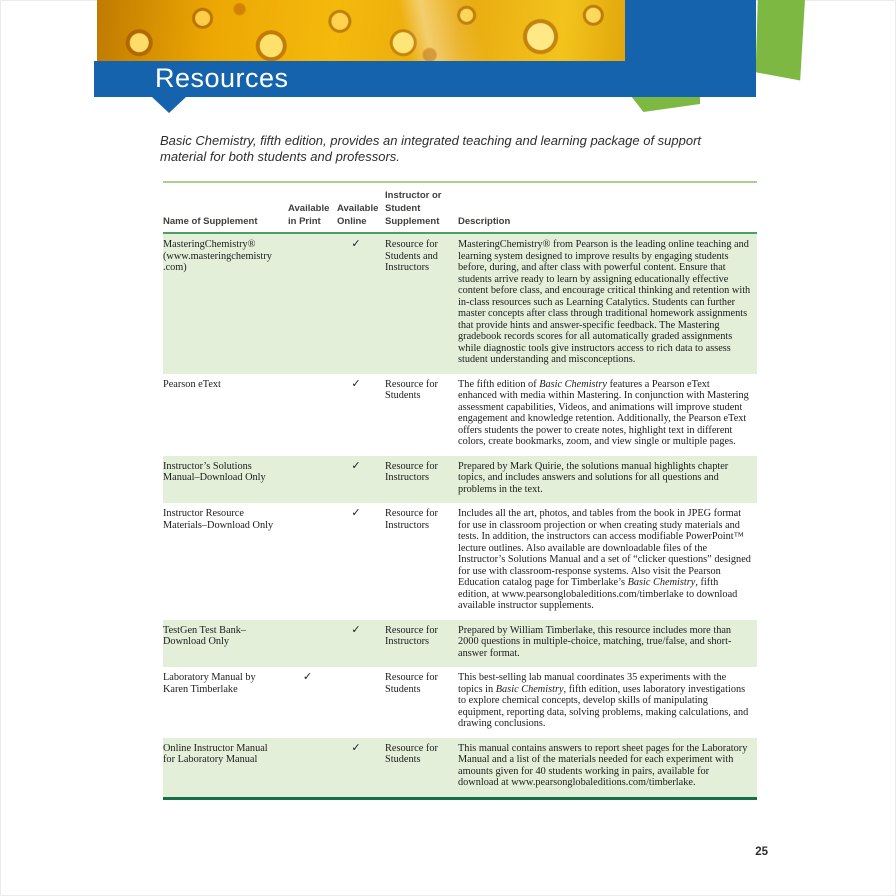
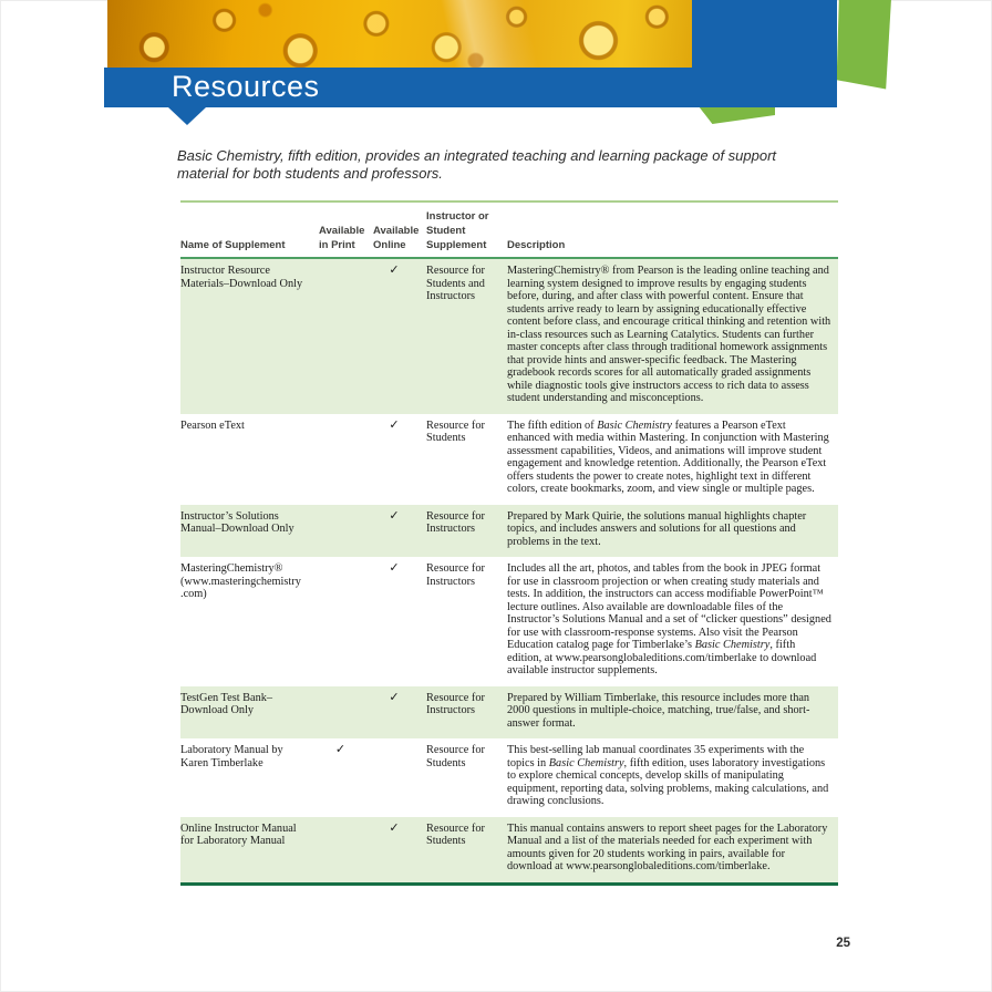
  Resources
  Basic Chemistry, fifth edition, provides an integrated teaching and learning package of support
  material for both students and professors.
  Name of Supplement	Available in Print	Available Online	Instructor or Student Supplement	Description
- MasteringChemistry® (www.masteringchemistry .com)		✓	Resource for Students and Instructors	MasteringChemistry® from Pearson is the leading online teaching and learning system designed to improve results by engaging students before, during, and after class with powerful content. Ensure that students arrive ready to learn by assigning educationally effective content before class, and encourage critical thinking and retention with in-class resources such as Learning Catalytics. Students can further master concepts after class through traditional homework assignments that provide hints and answer-specific feedback. The Mastering gradebook records scores for all automatically graded assignments while diagnostic tools give instructors access to rich data to assess student understanding and misconceptions.
+ Instructor Resource Materials–Download Only		✓	Resource for Students and Instructors	MasteringChemistry® from Pearson is the leading online teaching and learning system designed to improve results by engaging students before, during, and after class with powerful content. Ensure that students arrive ready to learn by assigning educationally effective content before class, and encourage critical thinking and retention with in-class resources such as Learning Catalytics. Students can further master concepts after class through traditional homework assignments that provide hints and answer-specific feedback. The Mastering gradebook records scores for all automatically graded assignments while diagnostic tools give instructors access to rich data to assess student understanding and misconceptions.
  Pearson eText		✓	Resource for Students	The fifth edition of Basic Chemistry features a Pearson eText enhanced with media within Mastering. In conjunction with Mastering assessment capabilities, Videos, and animations will improve student engagement and knowledge retention. Additionally, the Pearson eText offers students the power to create notes, highlight text in different colors, create bookmarks, zoom, and view single or multiple pages.
  Instructor’s Solutions Manual–Download Only		✓	Resource for Instructors	Prepared by Mark Quirie, the solutions manual highlights chapter topics, and includes answers and solutions for all questions and problems in the text.
- Instructor Resource Materials–Download Only		✓	Resource for Instructors	Includes all the art, photos, and tables from the book in JPEG format for use in classroom projection or when creating study materials and tests. In addition, the instructors can access modifiable PowerPoint™ lecture outlines. Also available are downloadable files of the Instructor’s Solutions Manual and a set of “clicker questions” designed for use with classroom-response systems. Also visit the Pearson Education catalog page for Timberlake’s Basic Chemistry, fifth edition, at www.pearsonglobaleditions.com/timberlake to download available instructor supplements.
+ MasteringChemistry® (www.masteringchemistry .com)		✓	Resource for Instructors	Includes all the art, photos, and tables from the book in JPEG format for use in classroom projection or when creating study materials and tests. In addition, the instructors can access modifiable PowerPoint™ lecture outlines. Also available are downloadable files of the Instructor’s Solutions Manual and a set of “clicker questions” designed for use with classroom-response systems. Also visit the Pearson Education catalog page for Timberlake’s Basic Chemistry, fifth edition, at www.pearsonglobaleditions.com/timberlake to download available instructor supplements.
  TestGen Test Bank– Download Only		✓	Resource for Instructors	Prepared by William Timberlake, this resource includes more than 2000 questions in multiple-choice, matching, true/false, and short-answer format.
  Laboratory Manual by Karen Timberlake	✓		Resource for Students	This best-selling lab manual coordinates 35 experiments with the topics in Basic Chemistry, fifth edition, uses laboratory investigations to explore chemical concepts, develop skills of manipulating equipment, reporting data, solving problems, making calculations, and drawing conclusions.
- Online Instructor Manual for Laboratory Manual		✓	Resource for Students	This manual contains answers to report sheet pages for the Laboratory Manual and a list of the materials needed for each experiment with amounts given for 40 students working in pairs, available for download at www.pearsonglobaleditions.com/timberlake.
+ Online Instructor Manual for Laboratory Manual		✓	Resource for Students	This manual contains answers to report sheet pages for the Laboratory Manual and a list of the materials needed for each experiment with amounts given for 20 students working in pairs, available for download at www.pearsonglobaleditions.com/timberlake.
  25
